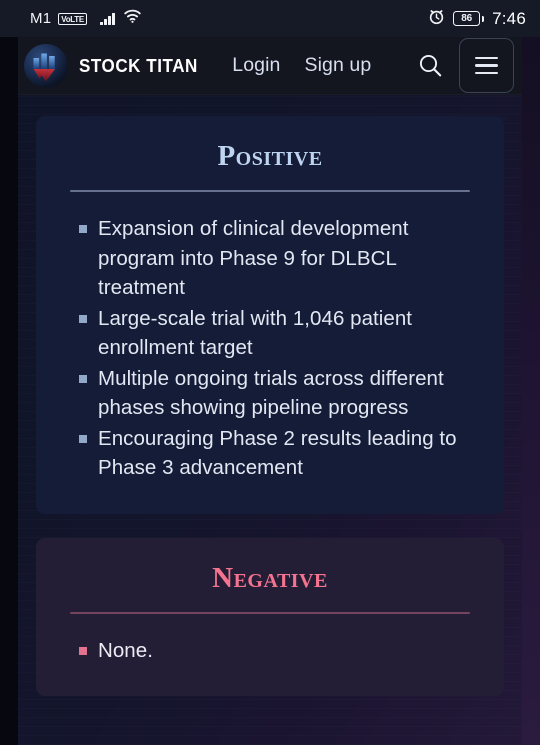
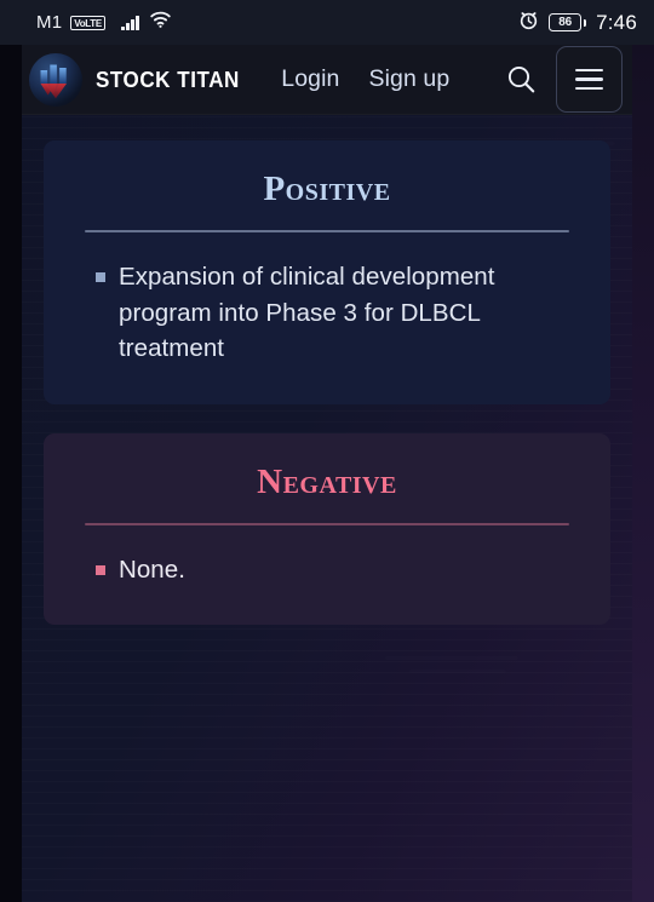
  M1
  VoLTE
  86
  7:46
  STOCK TITAN
  Login
  Sign up
  Positive
- Expansion of clinical development program into Phase 9 for DLBCL treatment
+ Expansion of clinical development program into Phase 3 for DLBCL treatment
- Large-scale trial with 1,046 patient enrollment target
- Multiple ongoing trials across different phases showing pipeline progress
- Encouraging Phase 2 results leading to Phase 3 advancement
  Negative
  None.
